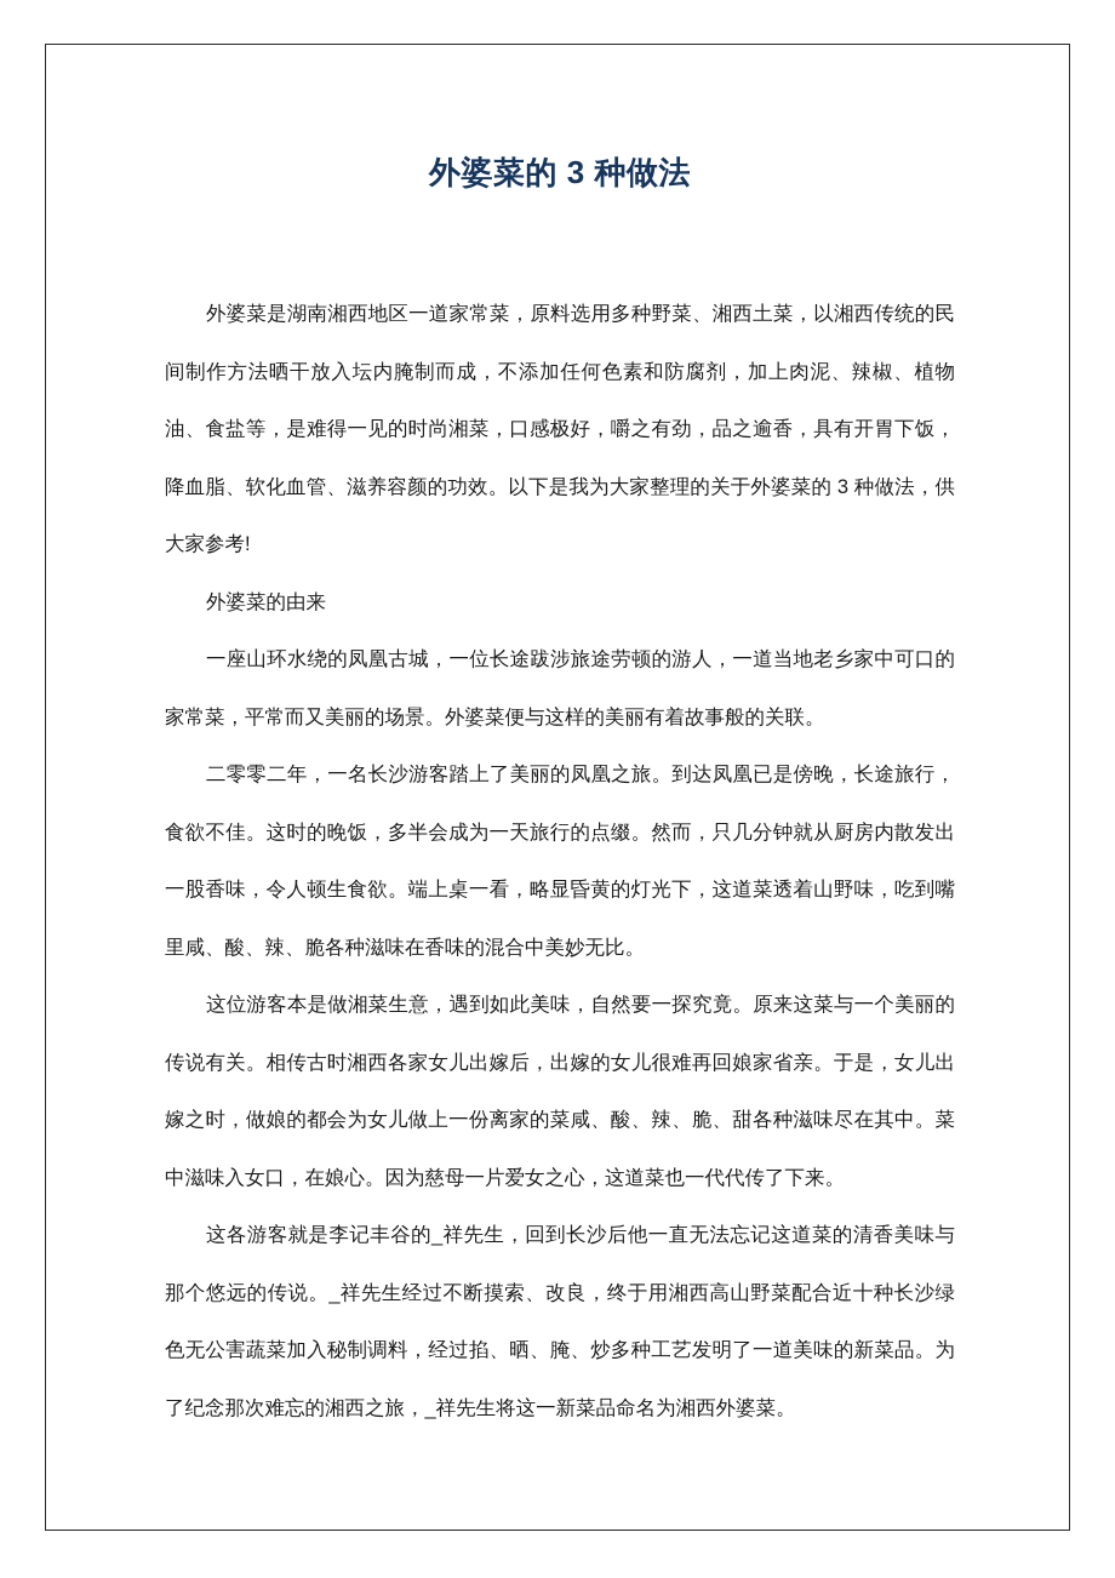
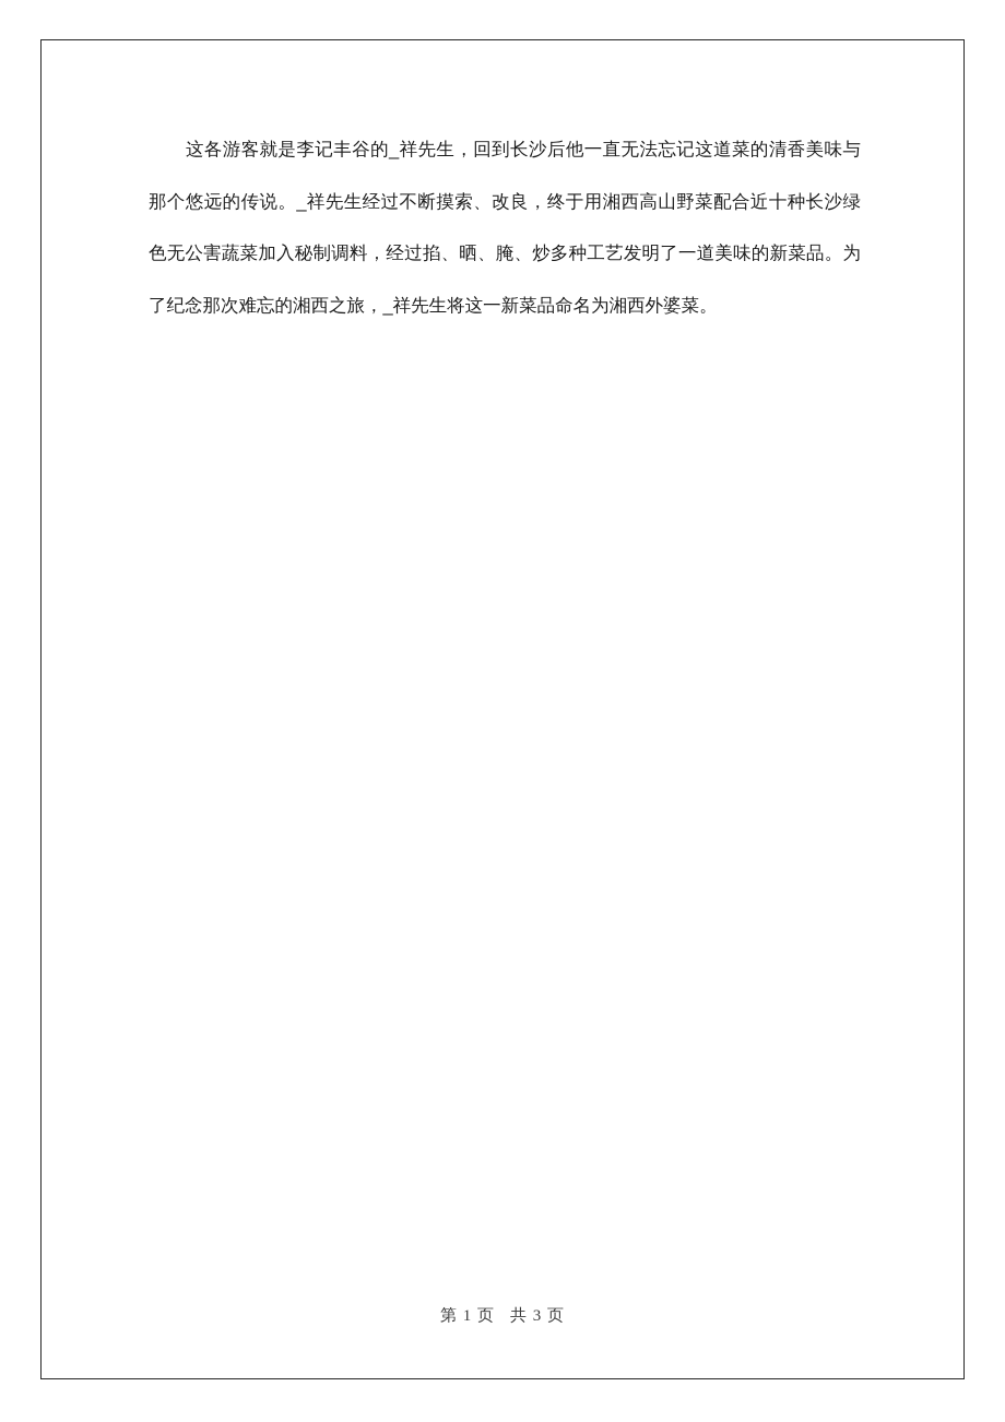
- 外婆菜的 3 种做法
- 外婆菜是湖南湘西地区一道家常菜，原料选用多种野菜、湘西土菜，以湘西传统的民间制作方法晒干放入坛内腌制而成，不添加任何色素和防腐剂，加上肉泥、辣椒、植物油、食盐等，是难得一见的时尚湘菜，口感极好，嚼之有劲，品之逾香，具有开胃下饭，降血脂、软化血管、滋养容颜的功效。以下是我为大家整理的关于外婆菜的 3 种做法，供大家参考!
- 外婆菜的由来
- 一座山环水绕的凤凰古城，一位长途跋涉旅途劳顿的游人，一道当地老乡家中可口的家常菜，平常而又美丽的场景。外婆菜便与这样的美丽有着故事般的关联。
- 二零零二年，一名长沙游客踏上了美丽的凤凰之旅。到达凤凰已是傍晚，长途旅行，食欲不佳。这时的晚饭，多半会成为一天旅行的点缀。然而，只几分钟就从厨房内散发出一股香味，令人顿生食欲。端上桌一看，略显昏黄的灯光下，这道菜透着山野味，吃到嘴里咸、酸、辣、脆各种滋味在香味的混合中美妙无比。
- 这位游客本是做湘菜生意，遇到如此美味，自然要一探究竟。原来这菜与一个美丽的传说有关。相传古时湘西各家女儿出嫁后，出嫁的女儿很难再回娘家省亲。于是，女儿出嫁之时，做娘的都会为女儿做上一份离家的菜咸、酸、辣、脆、甜各种滋味尽在其中。菜中滋味入女口，在娘心。因为慈母一片爱女之心，这道菜也一代代传了下来。
  这各游客就是李记丰谷的_祥先生，回到长沙后他一直无法忘记这道菜的清香美味与那个悠远的传说。_祥先生经过不断摸索、改良，终于用湘西高山野菜配合近十种长沙绿色无公害蔬菜加入秘制调料，经过掐、晒、腌、炒多种工艺发明了一道美味的新菜品。为了纪念那次难忘的湘西之旅，_祥先生将这一新菜品命名为湘西外婆菜。
+ 第 1 页 共 3 页
